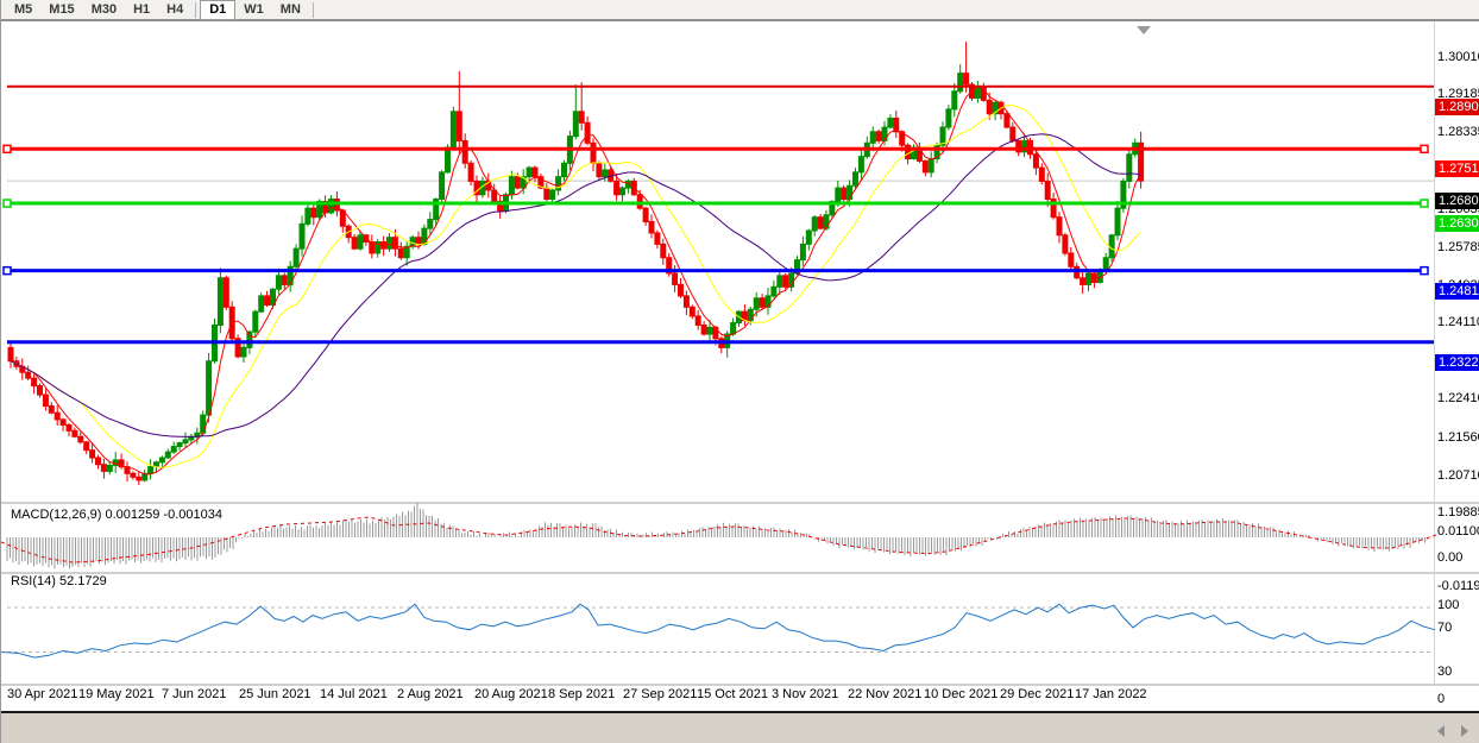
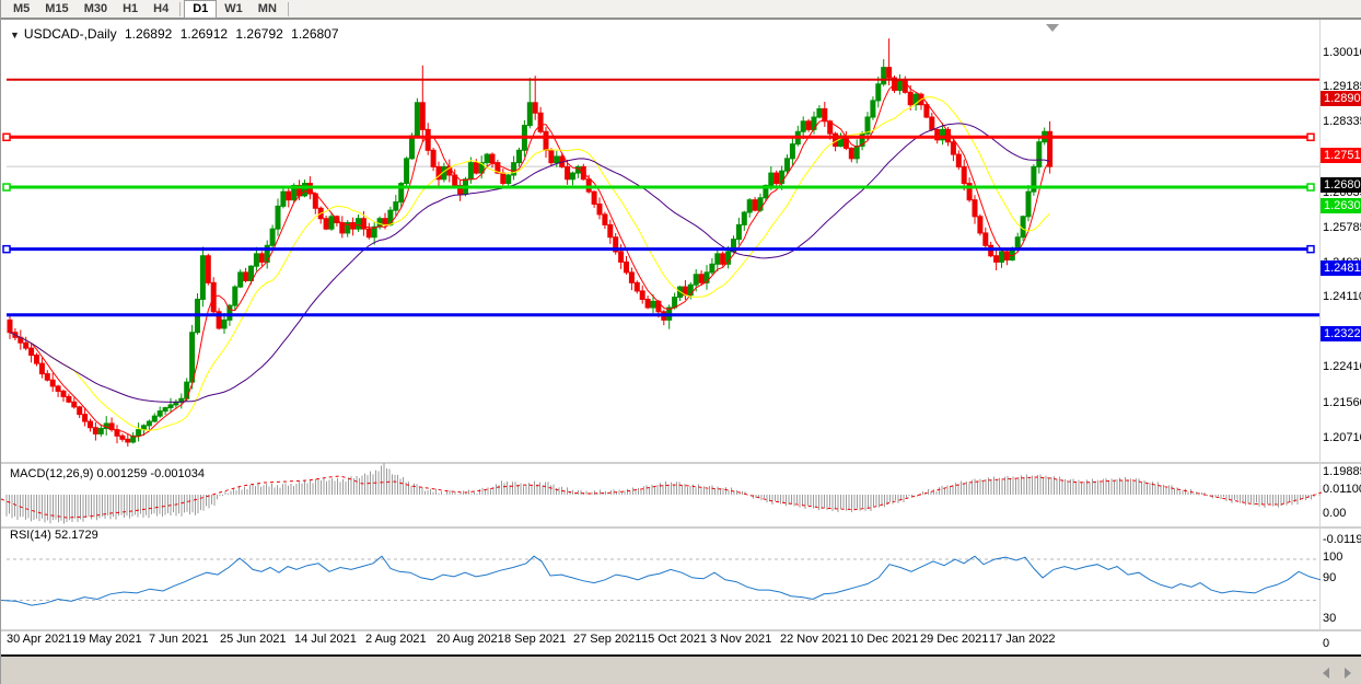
  M5
  M15
  M30
  H1
  H4
  D1
  W1
  MN
+ ▼ USDCAD-,Daily 1.26892 1.26912 1.26792 1.26807
  MACD(12,26,9) 0.001259 -0.001034
  RSI(14) 52.1729
  1.3001
  1.2918
  1.2833
  1.2578
  1.2411
  1.2241
  1.2156
  1.2071
  1.1988
  0.0110
  0.00
  -0.0119
  100
- 70
+ 90
  30
  0
  1.2890
  1.2751
  1.2630
  1.2481
  1.2322
  1.2680
  30 Apr 2021
  19 May 2021
  7 Jun 2021
  25 Jun 2021
  14 Jul 2021
  2 Aug 2021
  20 Aug 2021
  8 Sep 2021
  27 Sep 2021
  15 Oct 2021
  3 Nov 2021
  22 Nov 2021
  10 Dec 2021
  29 Dec 2021
  17 Jan 2022
